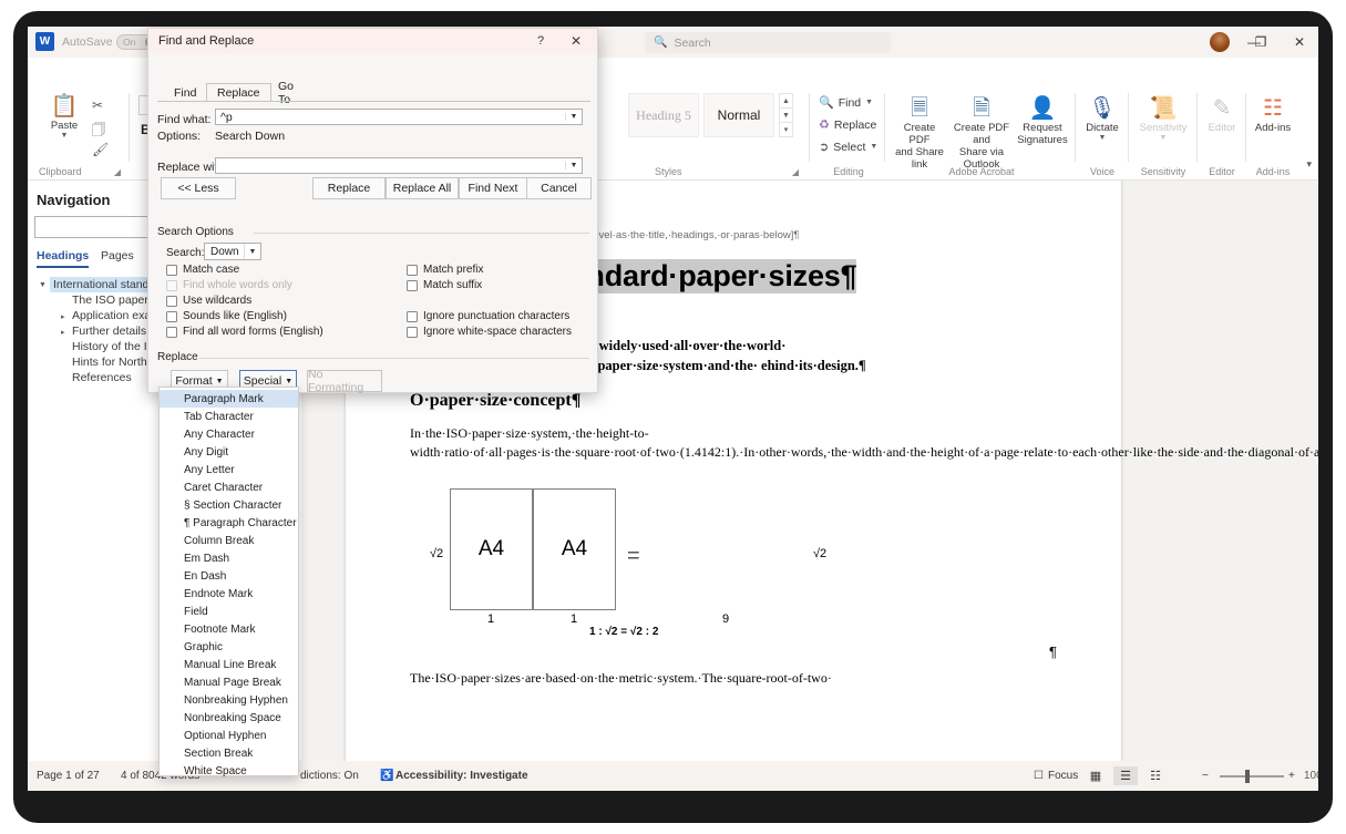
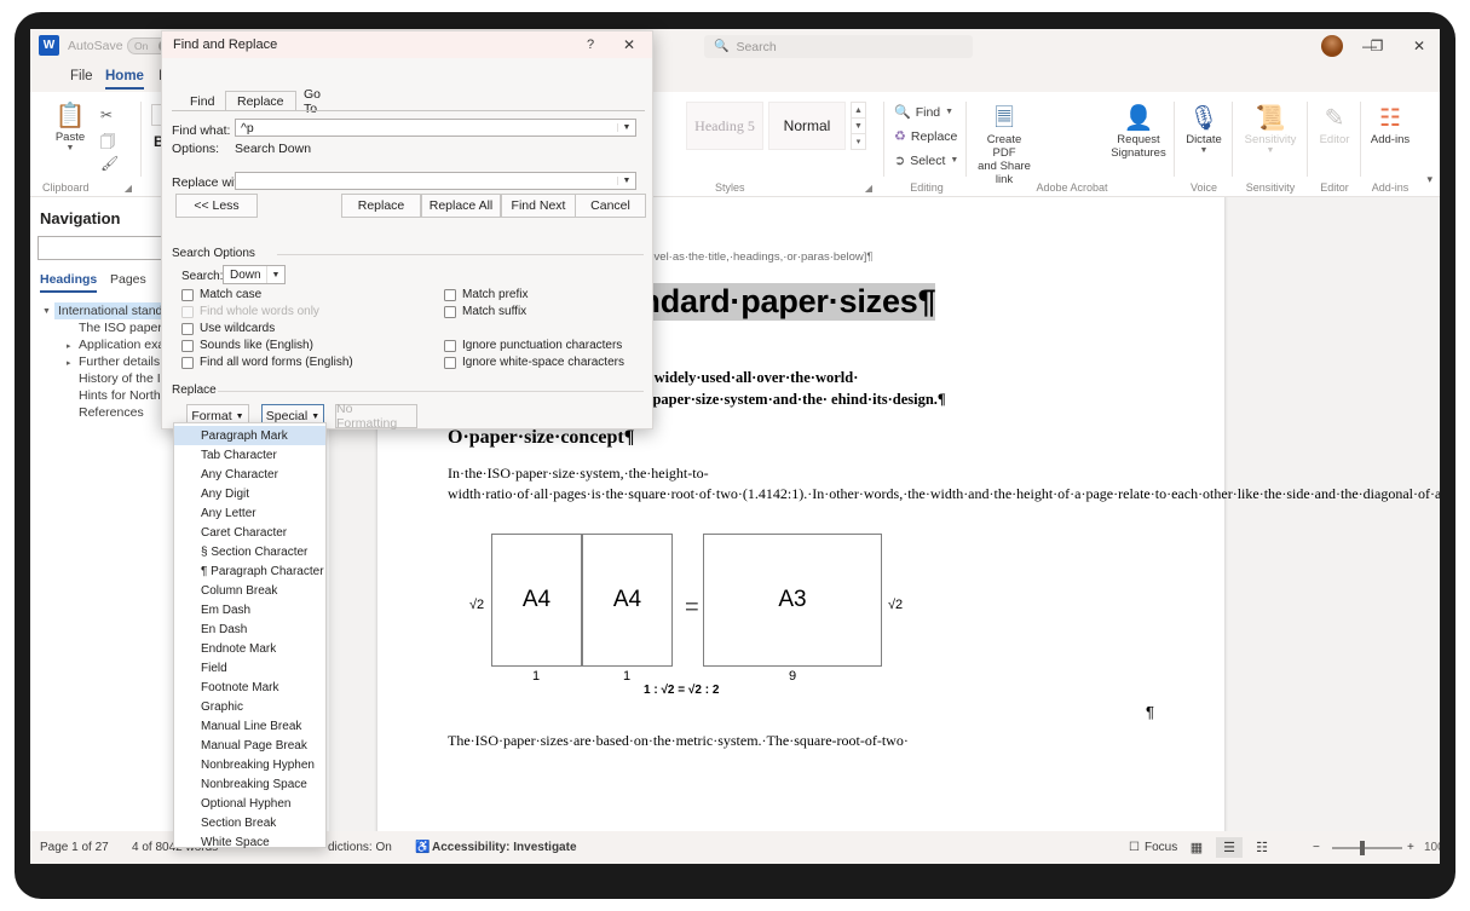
  W
  AutoSave
  On
  🔍
  Search
  —
  ❐
  ✕
+ File
+ Home
  📋
  Paste
  ✂
  🗍
  🖌
  Clipboard
  ◢
  B
  Heading 5
  Normal
  Styles
  ◢
  🔍
  Find
  ♻
  Replace
  ➲
  Select
  Editing
  🗏
  Create PDF
  and Share link
- 🗎
- Create PDF and
- Share via Outlook
  👤
  Request
  Signatures
  Adobe Acrobat
  🎙
  Dictate
  Voice
  📜
  Sensitivity
  Sensitivity
  ✎
  Editor
  Editor
  ☷
  Add-ins
  Add-ins
  ▾
  Navigation
  Headings
  Pages
  International stand
  Application ex
  Further details
  History of the I
  Hints for North
  References
  O·paper·size·concept¶
  √2
  A4
  A4
  =
+ A3
  √2
  1
  1
  9
  1 : √2 = √2 : 2
  ¶
  The·ISO·paper·sizes·are·based·on·the·metric·system.·The·square-root-of-two·
  Page 1 of 27
  dictions: On
  ♿
  Accessibility: Investigate
  ☐
  Focus
  ▦
  ☰
  ☷
  −
  +
  Find and Replace
  ?
  ✕
  Find
  Replace
  Go To
  Find what:
  ^p
  Options:
  Search Down
  Replace wi
  << Less
  Replace
  Replace All
  Find Next
  Cancel
  Search Options
  Search
  Down
  Match case
  Find whole words only
  Use wildcards
  Sounds like (English)
  Find all word forms (English)
  Match prefix
  Match suffix
  Ignore punctuation characters
  Ignore white-space characters
  Replace
  Format
  Special
  No Formatting
  Paragraph Mark
  Tab Character
  Any Character
  Any Digit
  Any Letter
  Caret Character
  § Section Character
  ¶ Paragraph Character
  Column Break
  Em Dash
  En Dash
  Endnote Mark
  Field
  Footnote Mark
  Graphic
  Manual Line Break
  Manual Page Break
  Nonbreaking Hyphen
  Nonbreaking Space
  Optional Hyphen
  Section Break
  White Space
